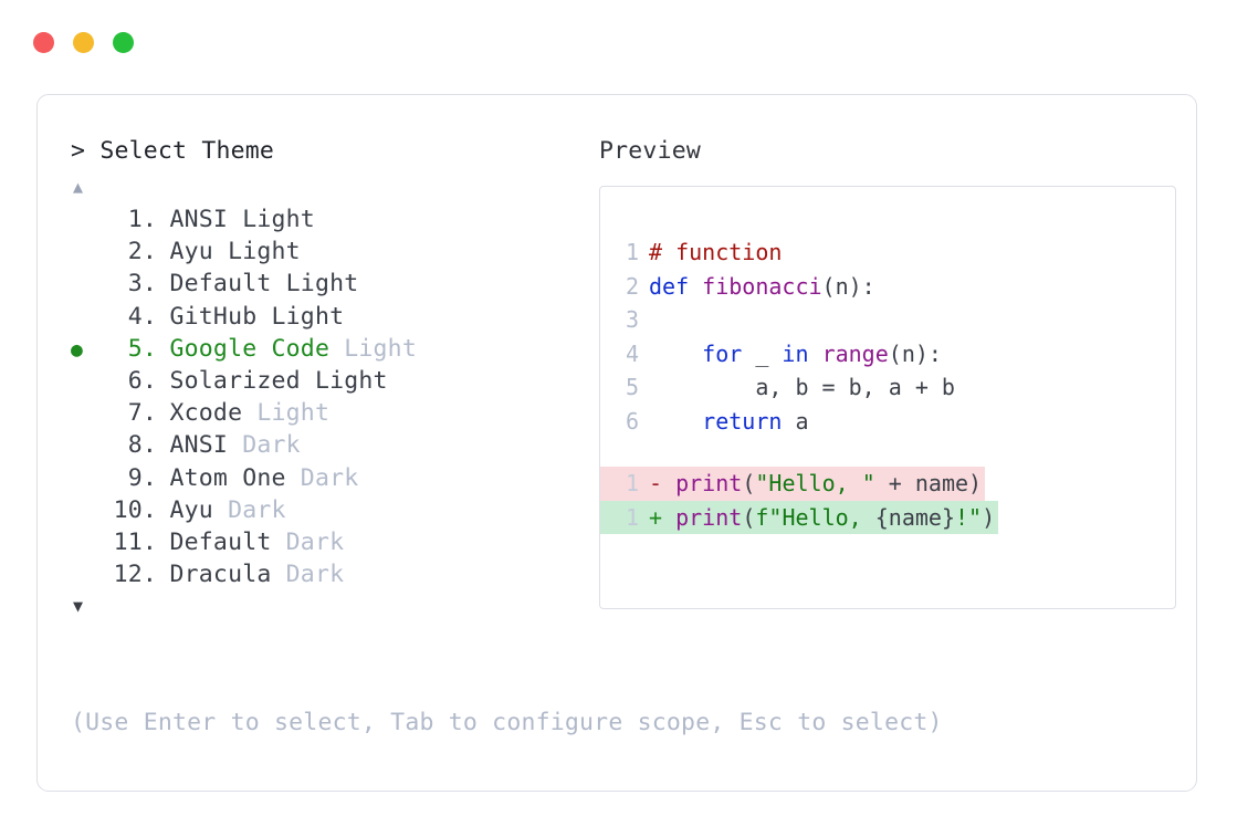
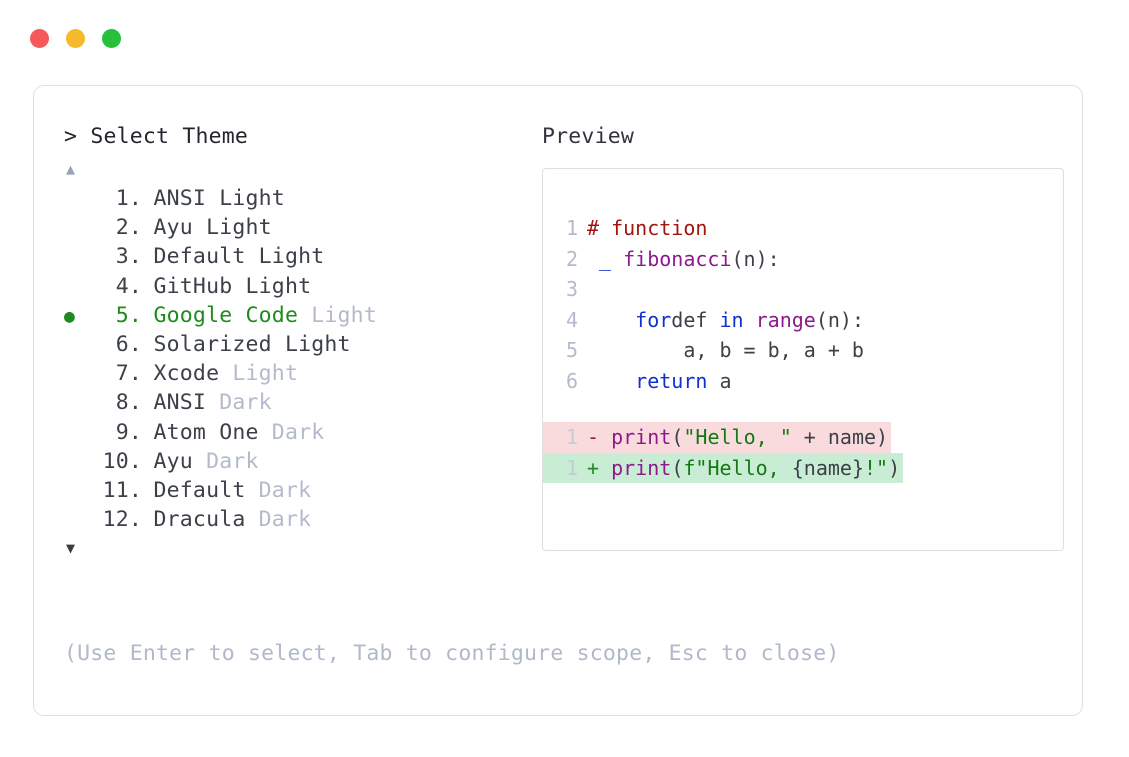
  > Select Theme
  ▲
  1.
  ANSI
  Light
  2.
  Ayu
  Light
  3.
  Default
  Light
  4.
  GitHub
  Light
  ●
  5.
  Google Code
  Light
  6.
  Solarized
  Light
  7.
  Xcode
  Light
  8.
  ANSI
  Dark
  9.
  Atom One
  Dark
  10.
  Ayu
  Dark
  11.
  Default
  Dark
  12.
  Dracula
  Dark
  ▼
  Preview
  1
  # function
  2
- def fibonacci(n):
+ _ fibonacci(n):
  3
  4
- for _ in range(n):
+ fordef in range(n):
  5
  a, b = b, a + b
  6
  return a
  1
  - print("Hello, " + name)
  1
  + print(f"Hello, {name}!")
- (Use Enter to select, Tab to configure scope, Esc to select)
+ (Use Enter to select, Tab to configure scope, Esc to close)
